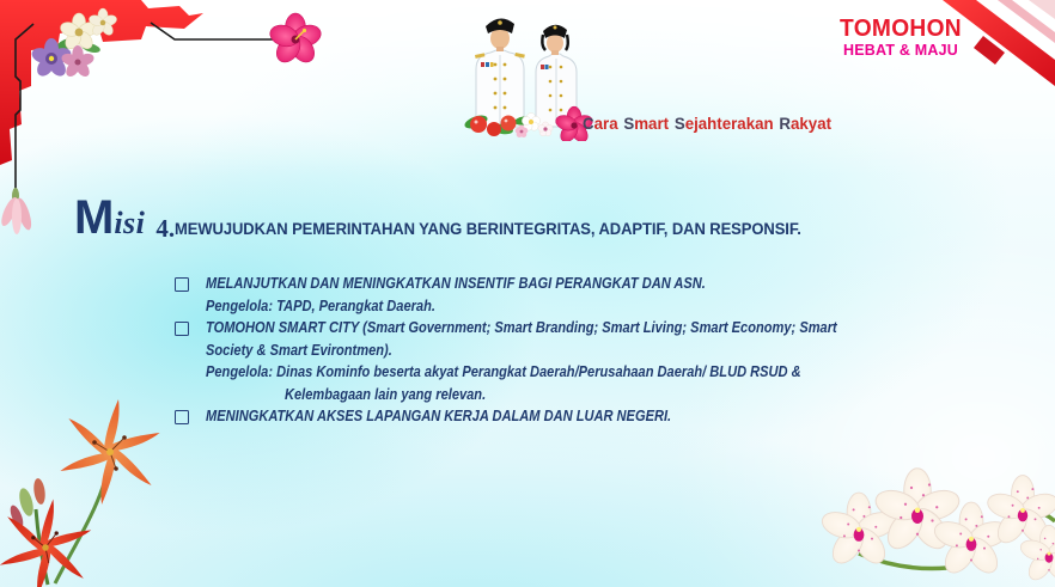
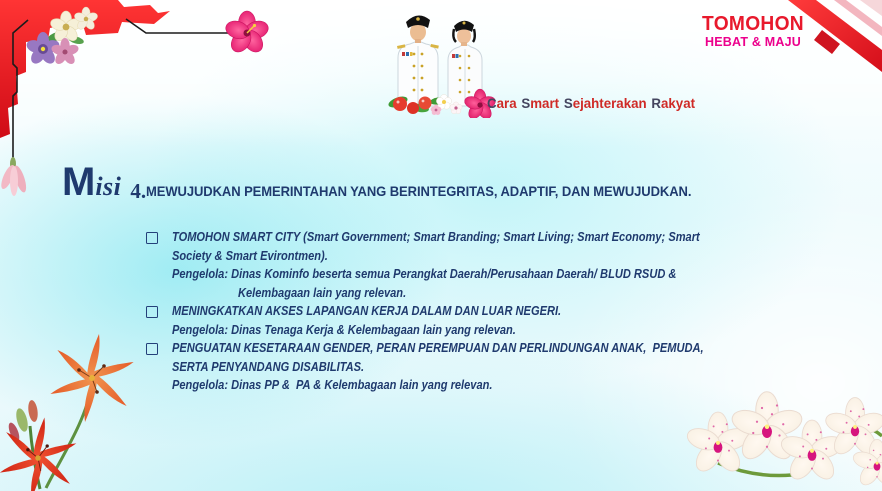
  TOMOHON
  HEBAT & MAJU
  Cara
  Smart
  Sejahterakan
  Rakyat
  Misi
  4.
- MEWUJUDKAN PEMERINTAHAN YANG BERINTEGRITAS, ADAPTIF, DAN RESPONSIF.
+ MEWUJUDKAN PEMERINTAHAN YANG BERINTEGRITAS, ADAPTIF, DAN MEWUJUDKAN.
- MELANJUTKAN DAN MENINGKATKAN INSENTIF BAGI PERANGKAT DAN ASN.
- Pengelola: TAPD, Perangkat Daerah.
  TOMOHON SMART CITY (Smart Government; Smart Branding; Smart Living; Smart Economy; Smart
  Society & Smart Evirontmen).
- Pengelola: Dinas Kominfo beserta akyat Perangkat Daerah/Perusahaan Daerah/ BLUD RSUD &
+ Pengelola: Dinas Kominfo beserta semua Perangkat Daerah/Perusahaan Daerah/ BLUD RSUD &
  Kelembagaan lain yang relevan.
  MENINGKATKAN AKSES LAPANGAN KERJA DALAM DAN LUAR NEGERI.
+ Pengelola: Dinas Tenaga Kerja & Kelembagaan lain yang relevan.
+ PENGUATAN KESETARAAN GENDER, PERAN PEREMPUAN DAN PERLINDUNGAN ANAK, PEMUDA,
+ SERTA PENYANDANG DISABILITAS.
+ Pengelola: Dinas PP & PA & Kelembagaan lain yang relevan.
